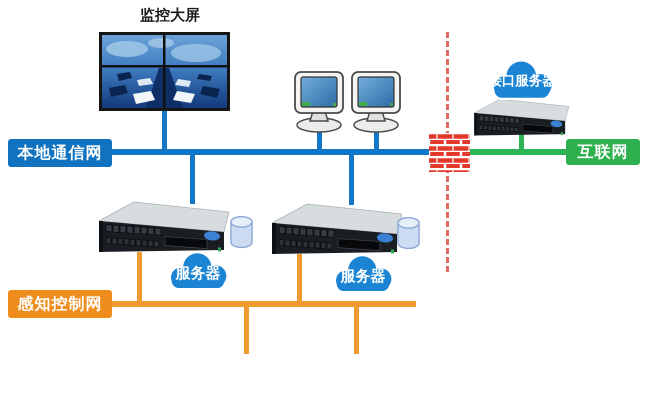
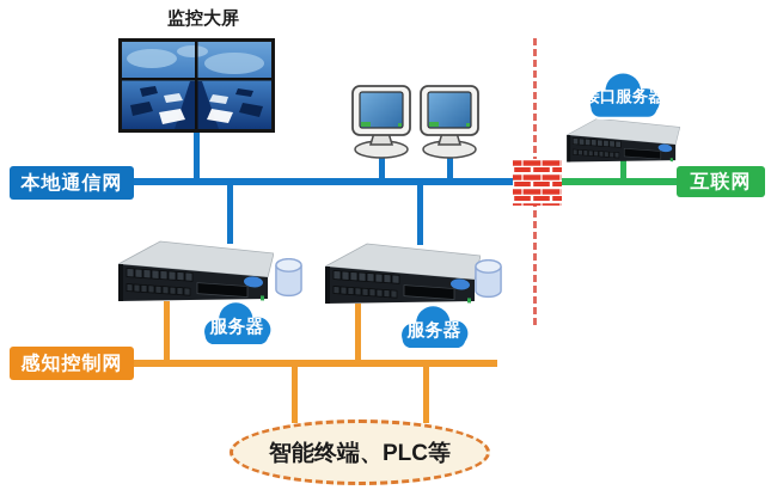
  监控大屏
  本地通信网
  互联网
  感知控制网
  接口服务器
  服务器
  服务器
+ 智能终端、PLC等
